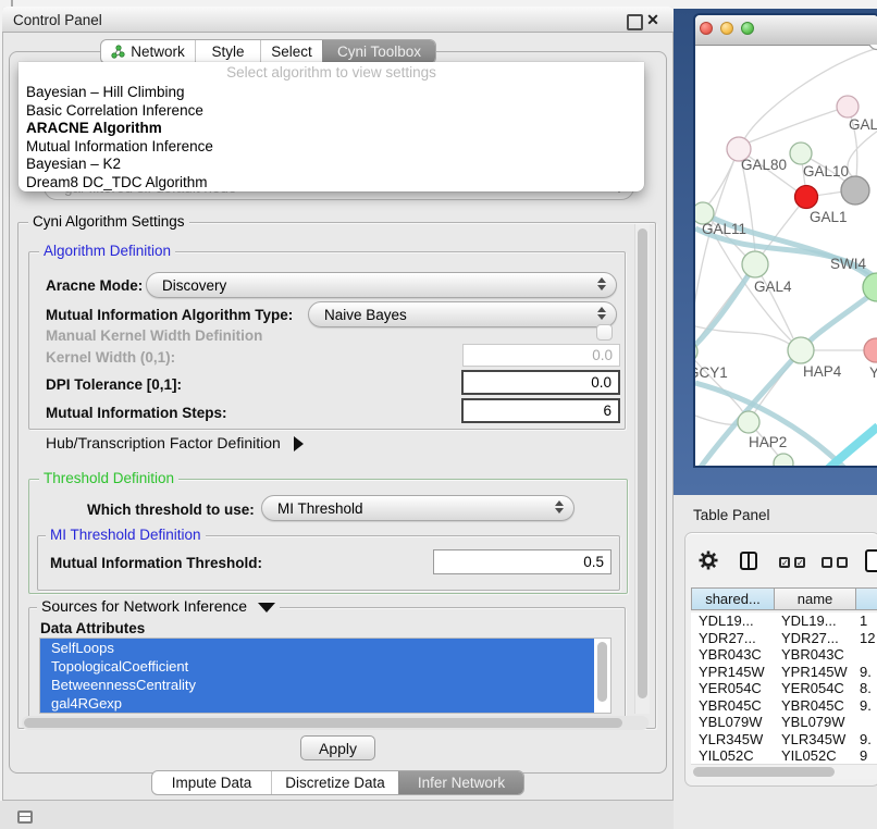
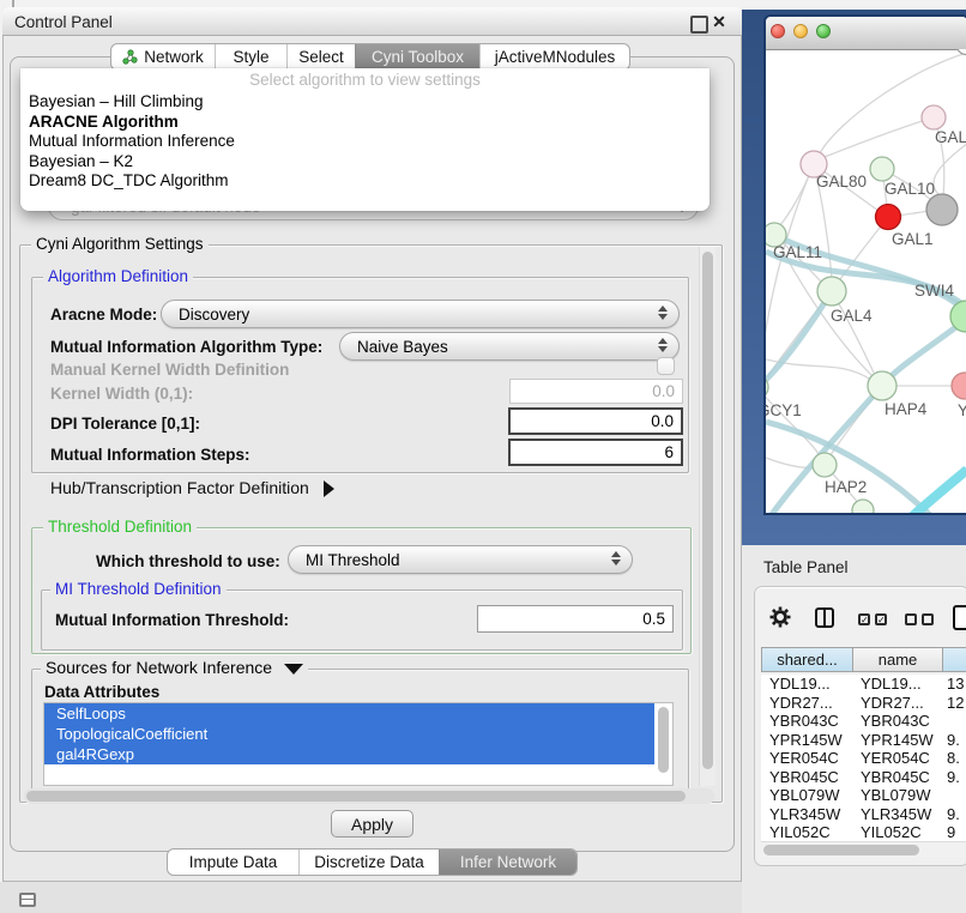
  Control Panel
  ✕
  Network
  Style
  Select
  Cyni Toolbox
+ jActiveMNodules
  Select algorithm to view settings
  Bayesian – Hill Climbing
- Basic Correlation Inference
  ARACNE Algorithm
  Mutual Information Inference
  Bayesian – K2
  Dream8 DC_TDC Algorithm
  Cyni Algorithm Settings
  Algorithm Definition
  Aracne Mode:
  Discovery
  Mutual Information Algorithm Type:
  Naive Bayes
  Manual Kernel Width Definition
  Kernel Width (0,1):
  0.0
  DPI Tolerance [0,1]:
  0.0
  Mutual Information Steps:
  6
  Hub/Transcription Factor Definition
  Threshold Definition
  Which threshold to use:
  MI Threshold
  MI Threshold Definition
  Mutual Information Threshold:
  0.5
  Sources for Network Inference
  Data Attributes
  SelfLoops
  TopologicalCoefficient
- BetweennessCentrality
  gal4RGexp
  Apply
  Impute Data
  Discretize Data
  Infer Network
  GAL
  GAL80
  GAL10
  GAL1
  GAL11
  SWI4
  GAL4
  CY1
  HAP4
  Y
  HAP2
  Table Panel
  ✓
  ✓
  shared...
  name
  YDL19...
  YDL19...
- 1
+ 13
  YDR27...
  YDR27...
  12
  YBR043C
  YBR043C
  YPR145W
  YPR145W
  9.
  YER054C
  YER054C
  8.
  YBR045C
  YBR045C
  9.
  YBL079W
  YBL079W
  YLR345W
  YLR345W
  9.
  YIL052C
  YIL052C
  9
